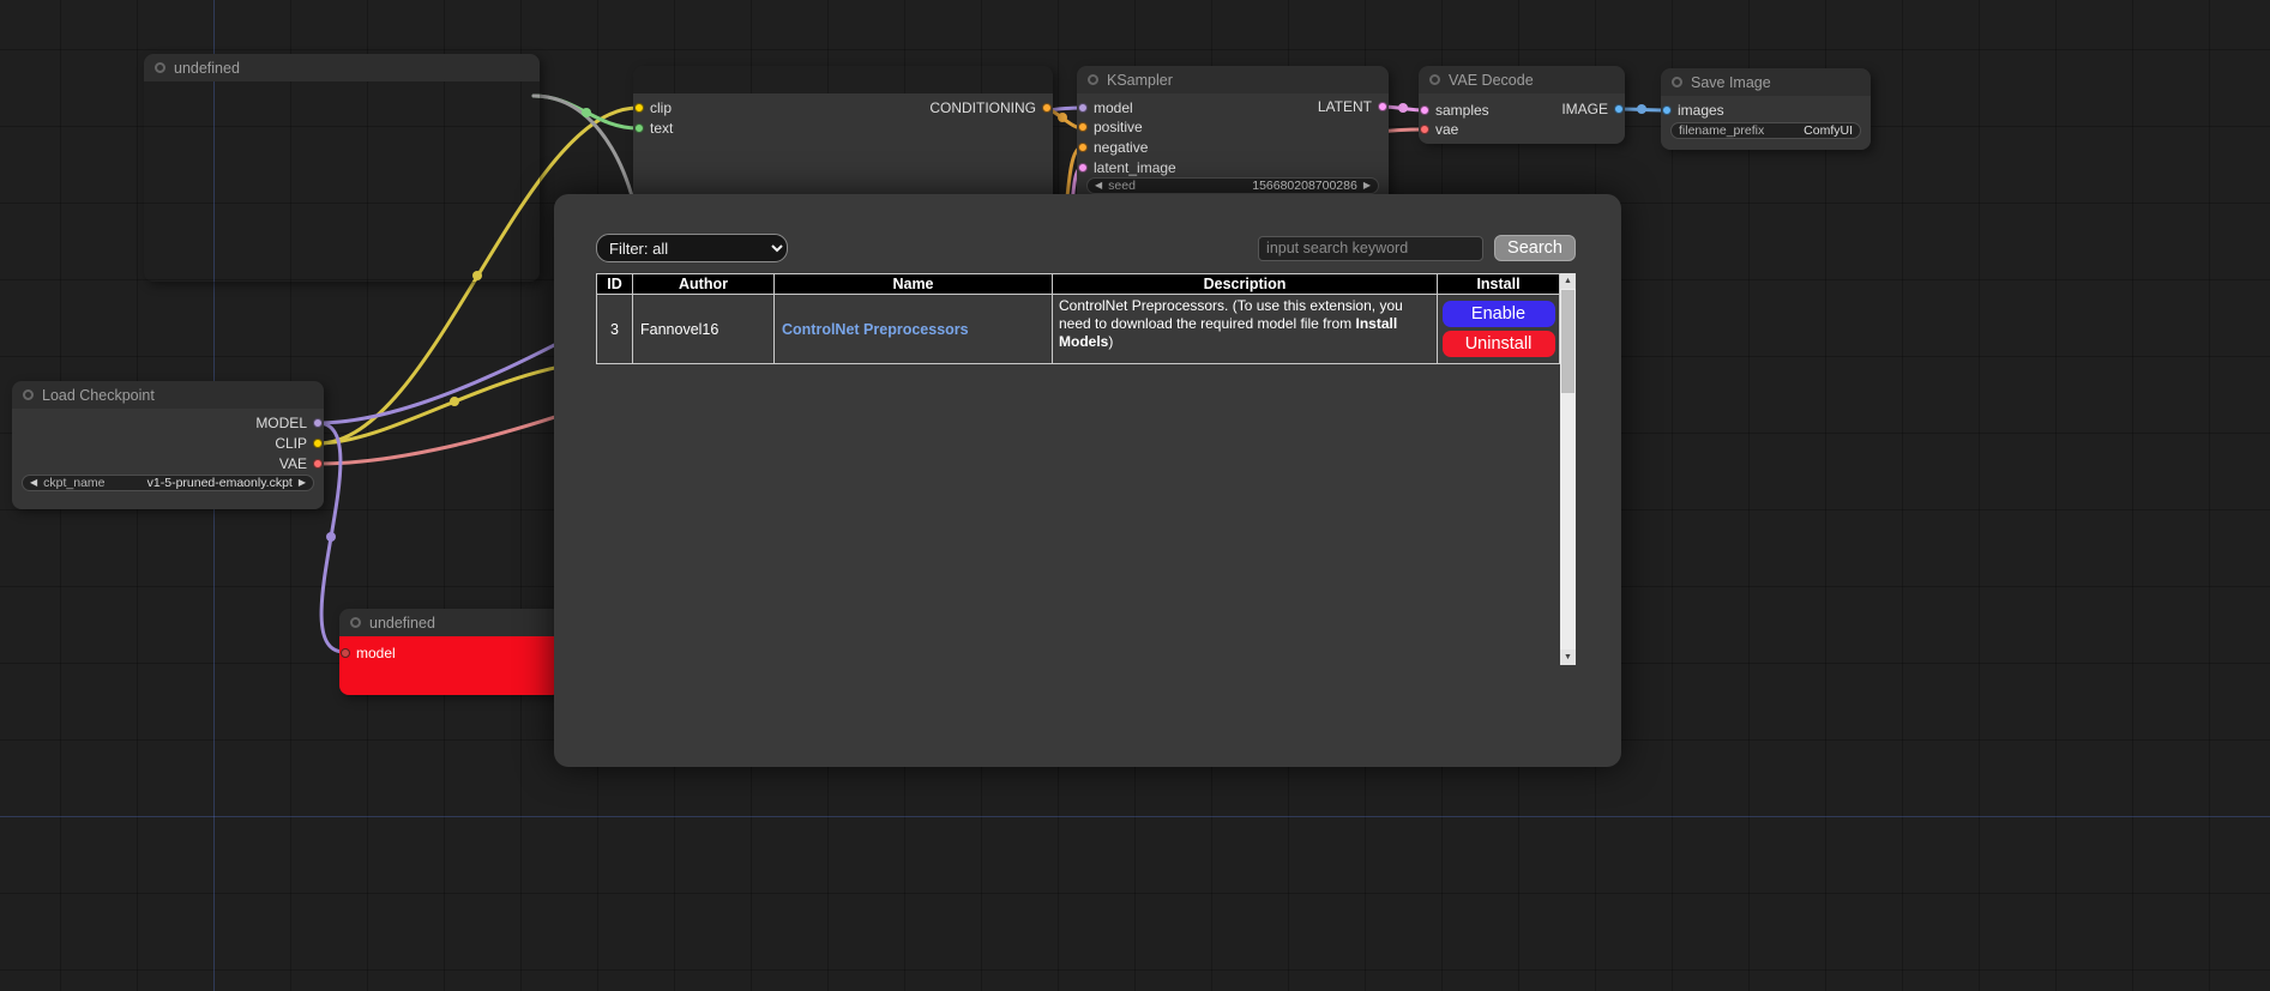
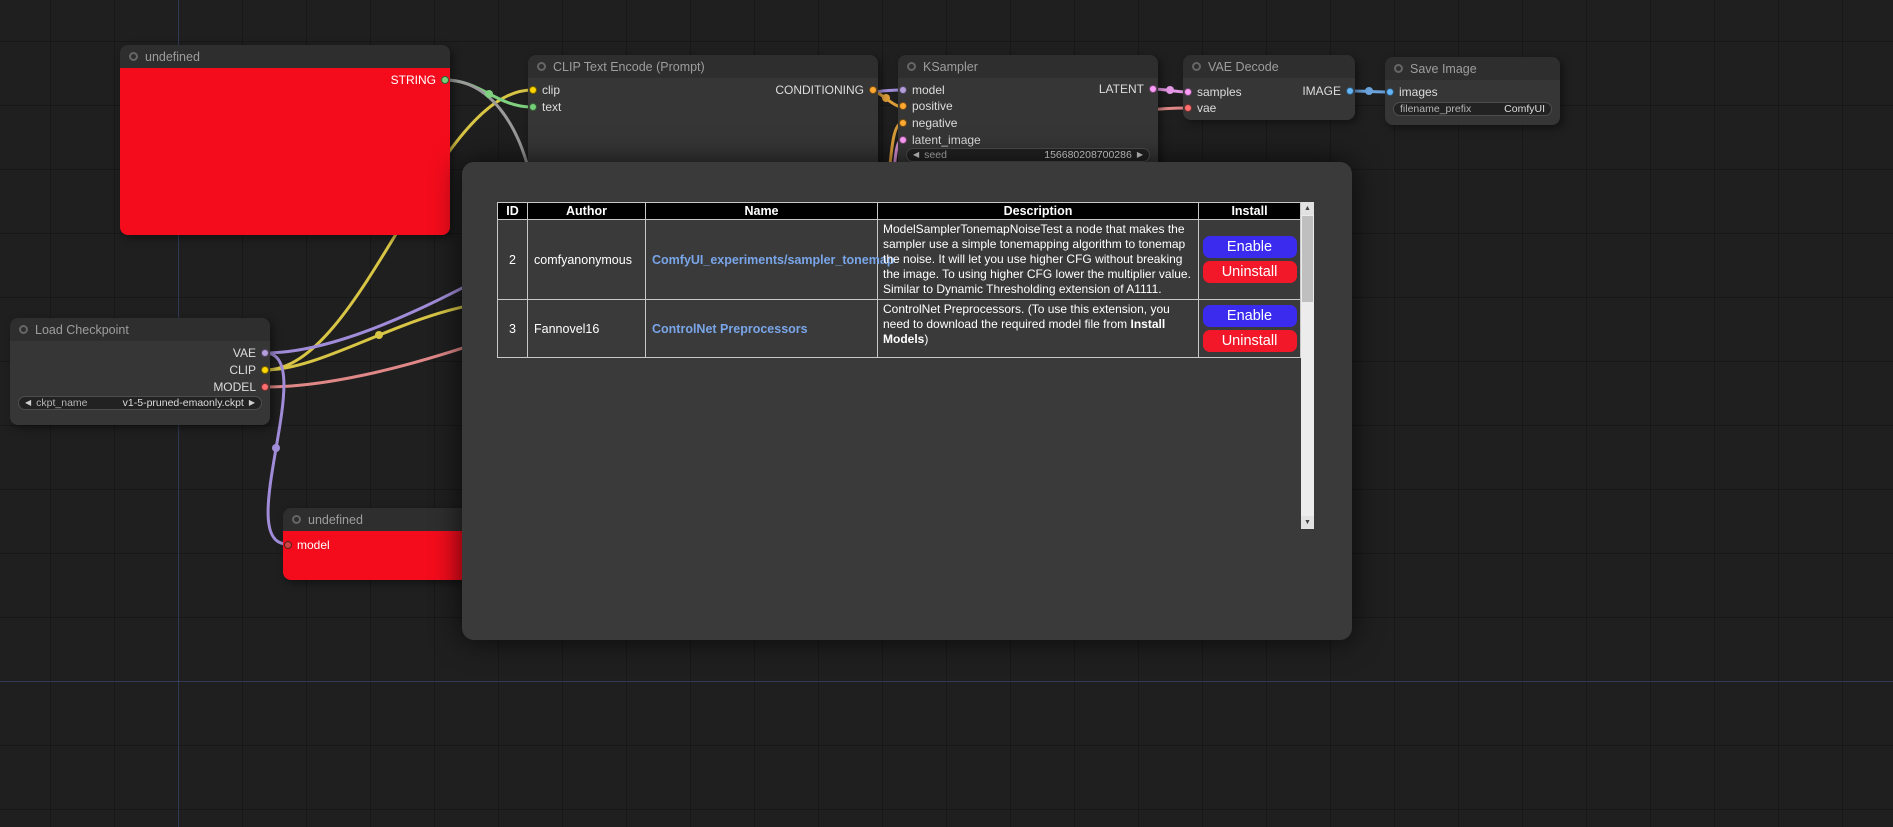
  undefined
+ STRING
+ CLIP Text Encode (Prompt)
  clip
  text
  CONDITIONING
  KSampler
  model
  positive
  negative
  latent_image
  LATENT
  ◀
  seed
  156680208700286
  ▶
  VAE Decode
  samples
  vae
  IMAGE
  Save Image
  images
  filename_prefix
  ComfyUI
  Load Checkpoint
- MODEL
+ VAE
  CLIP
- VAE
+ MODEL
  ◀
  ckpt_name
  v1-5-pruned-emaonly.ckpt
  ▶
  undefined
  model
- Filter: all
- input search keyword
- Search
  ID	Author	Name	Description	Install
+ 2	comfyanonymous	ComfyUI_experiments/sampler_tonemap	ModelSamplerTonemapNoiseTest a node that makes the sampler use a simple tonemapping algorithm to tonemap the noise. It will let you use higher CFG without breaking the image. To using higher CFG lower the multiplier value. Similar to Dynamic Thresholding extension of A1111.	Enable Uninstall
  3	Fannovel16	ControlNet Preprocessors	ControlNet Preprocessors. (To use this extension, you need to download the required model file from Install Models)	Enable Uninstall
